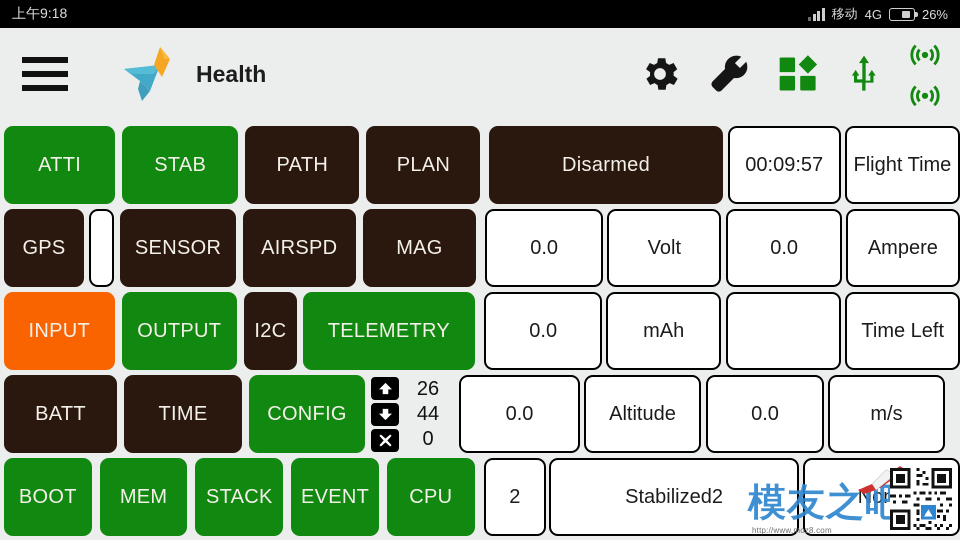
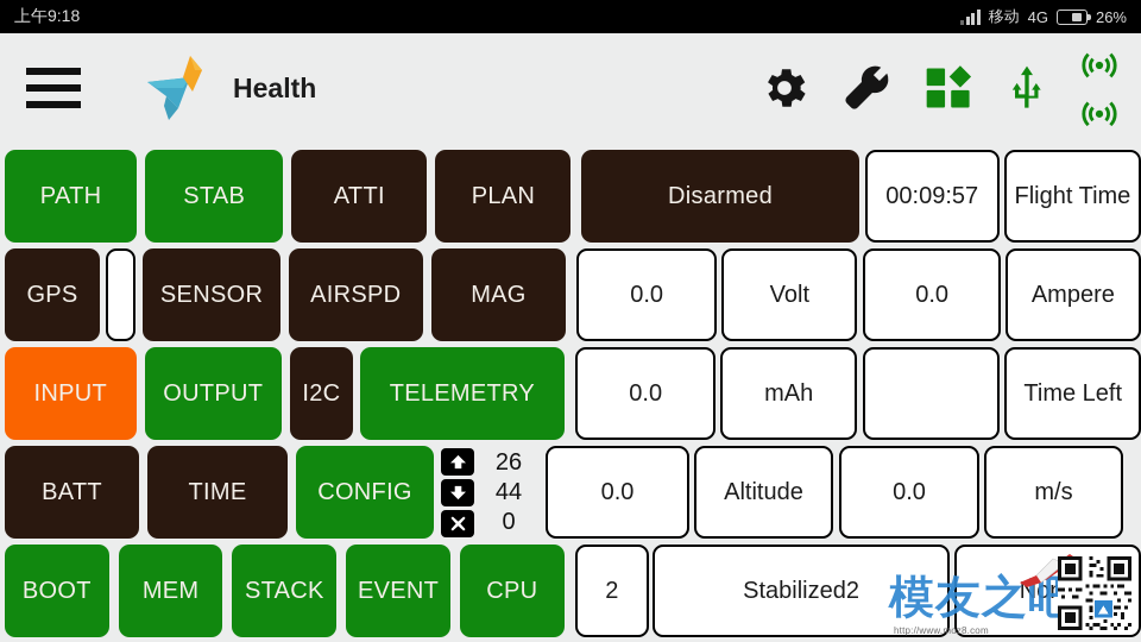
  上午9:18
  移动
  4G
  26%
  Health
- ATTI
+ PATH
  STAB
- PATH
+ ATTI
  PLAN
  Disarmed
  00:09:57
  Flight Time
  GPS
  SENSOR
  AIRSPD
  MAG
  0.0
  Volt
  0.0
  Ampere
  INPUT
  OUTPUT
  I2C
  TELEMETRY
  0.0
  mAh
  Time Left
  BATT
  TIME
  CONFIG
  26
  44
  0
  0.0
  Altitude
  0.0
  m/s
  BOOT
  MEM
  STACK
  EVENT
  CPU
  2
  Stabilized2
  Non
  模友之吧
  http://www.moz8.com
